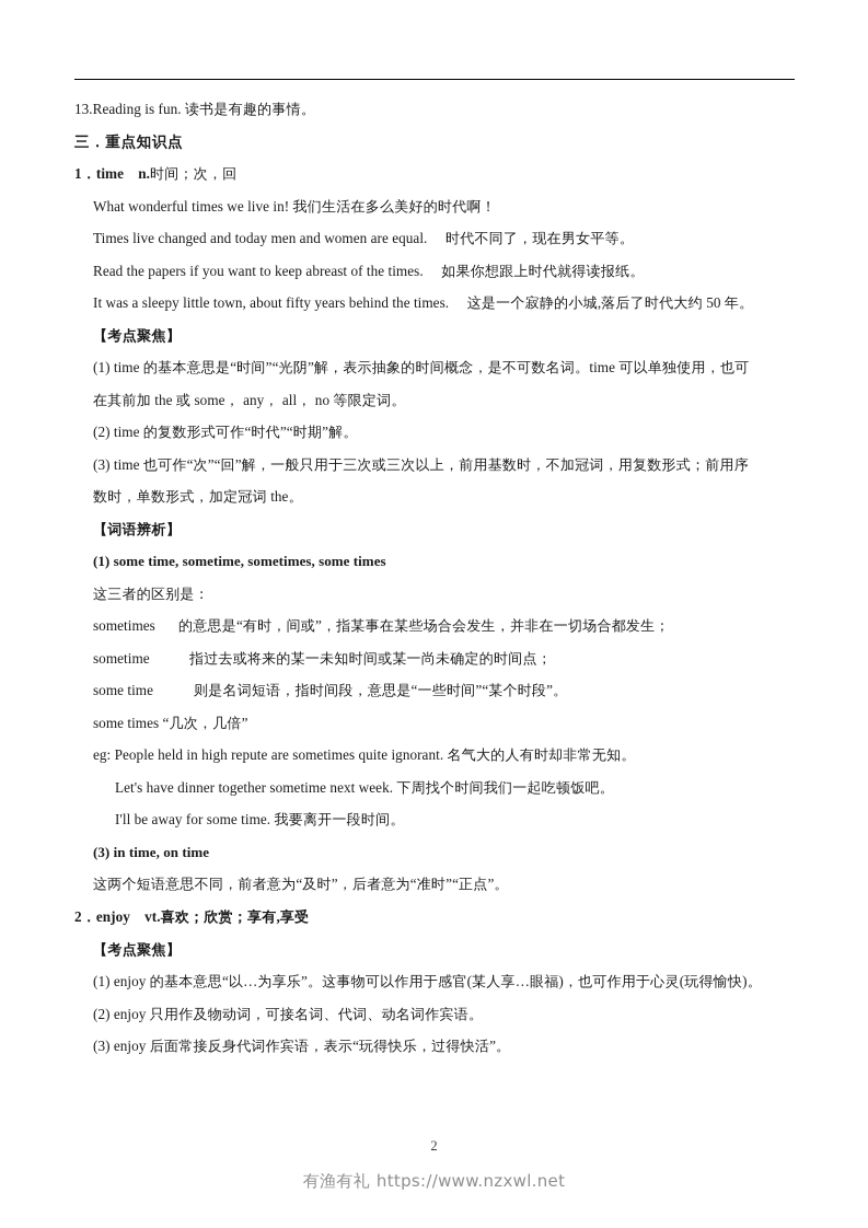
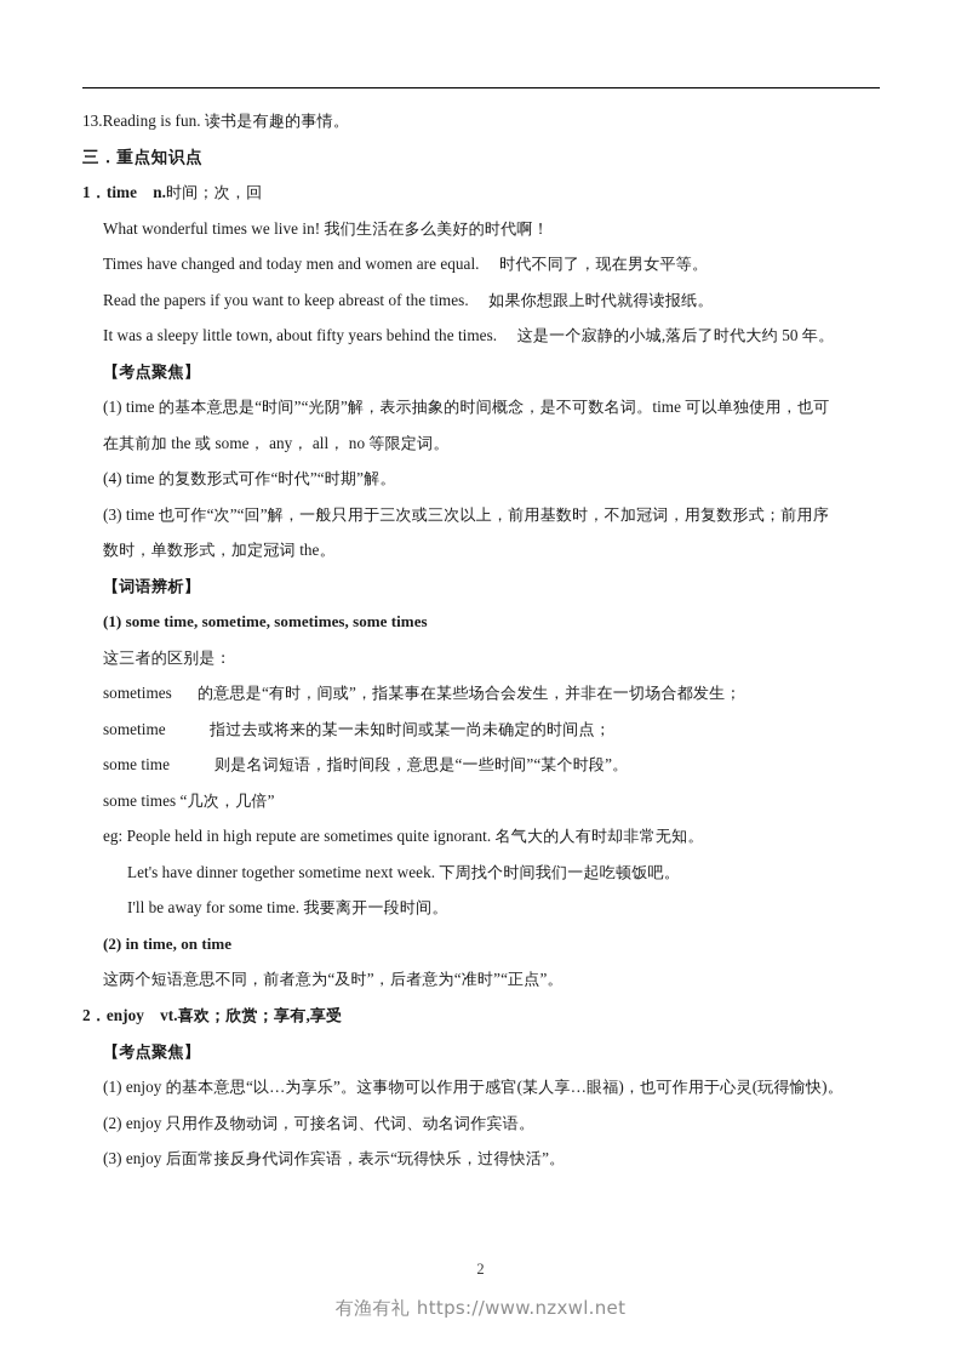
  13.Reading is fun. 读书是有趣的事情。
  三．重点知识点
  1．time n.时间；次，回
  What wonderful times we live in! 我们生活在多么美好的时代啊！
- Times live changed and today men and women are equal. 时代不同了，现在男女平等。
+ Times have changed and today men and women are equal. 时代不同了，现在男女平等。
  Read the papers if you want to keep abreast of the times. 如果你想跟上时代就得读报纸。
  It was a sleepy little town, about fifty years behind the times. 这是一个寂静的小城,落后了时代大约 50 年。
  【考点聚焦】
  (1) time 的基本意思是“时间”“光阴”解，表示抽象的时间概念，是不可数名词。time 可以单独使用，也可
  在其前加 the 或 some， any， all， no 等限定词。
- (2) time 的复数形式可作“时代”“时期”解。
+ (4) time 的复数形式可作“时代”“时期”解。
  (3) time 也可作“次”“回”解，一般只用于三次或三次以上，前用基数时，不加冠词，用复数形式；前用序
  数时，单数形式，加定冠词 the。
  【词语辨析】
  (1) some time, sometime, sometimes, some times
  这三者的区别是：
  sometimes 的意思是“有时，间或”，指某事在某些场合会发生，并非在一切场合都发生；
  sometime 指过去或将来的某一未知时间或某一尚未确定的时间点；
  some time 则是名词短语，指时间段，意思是“一些时间”“某个时段”。
  some times “几次，几倍”
  eg: People held in high repute are sometimes quite ignorant. 名气大的人有时却非常无知。
  Let's have dinner together sometime next week. 下周找个时间我们一起吃顿饭吧。
  I'll be away for some time. 我要离开一段时间。
- (3) in time, on time
+ (2) in time, on time
  这两个短语意思不同，前者意为“及时”，后者意为“准时”“正点”。
  2．enjoy vt.喜欢；欣赏；享有,享受
  【考点聚焦】
  (1) enjoy 的基本意思“以…为享乐”。这事物可以作用于感官(某人享…眼福)，也可作用于心灵(玩得愉快)。
  (2) enjoy 只用作及物动词，可接名词、代词、动名词作宾语。
  (3) enjoy 后面常接反身代词作宾语，表示“玩得快乐，过得快活”。
  2
  有渔有礼 https://www.nzxwl.net
